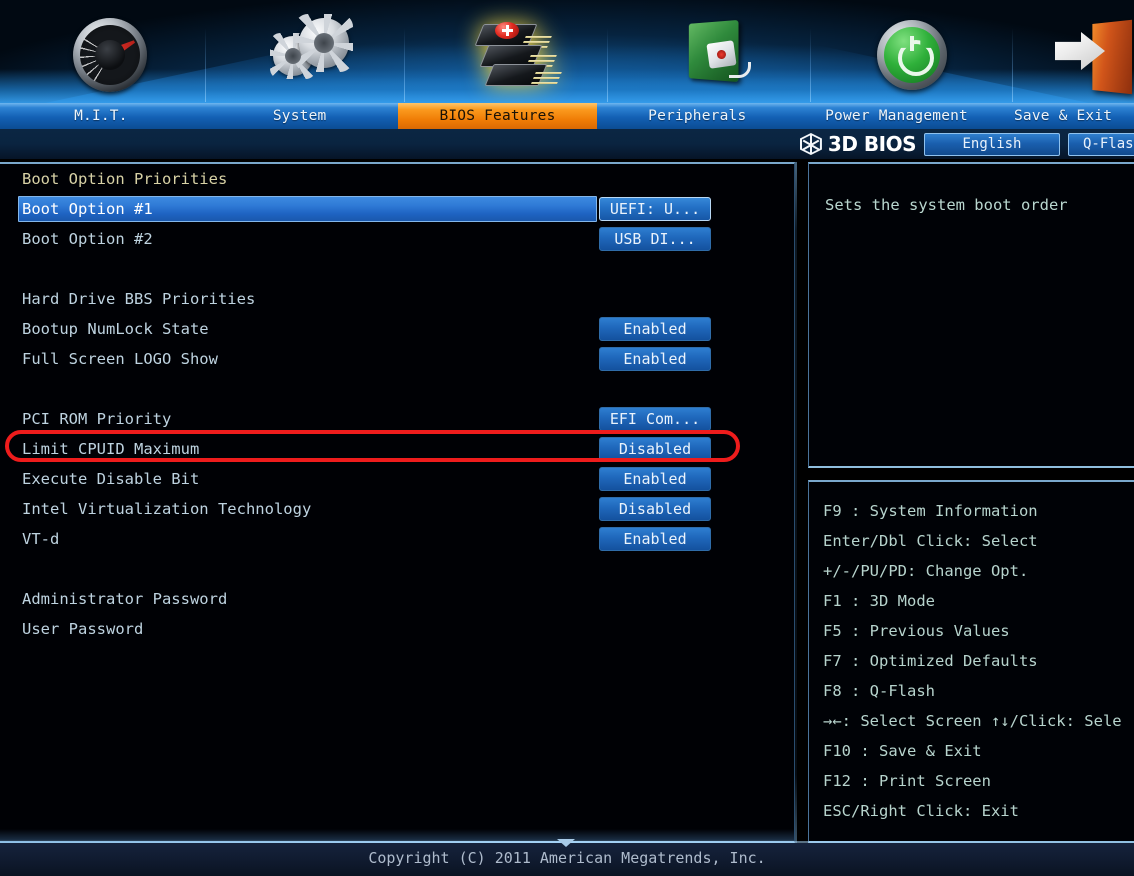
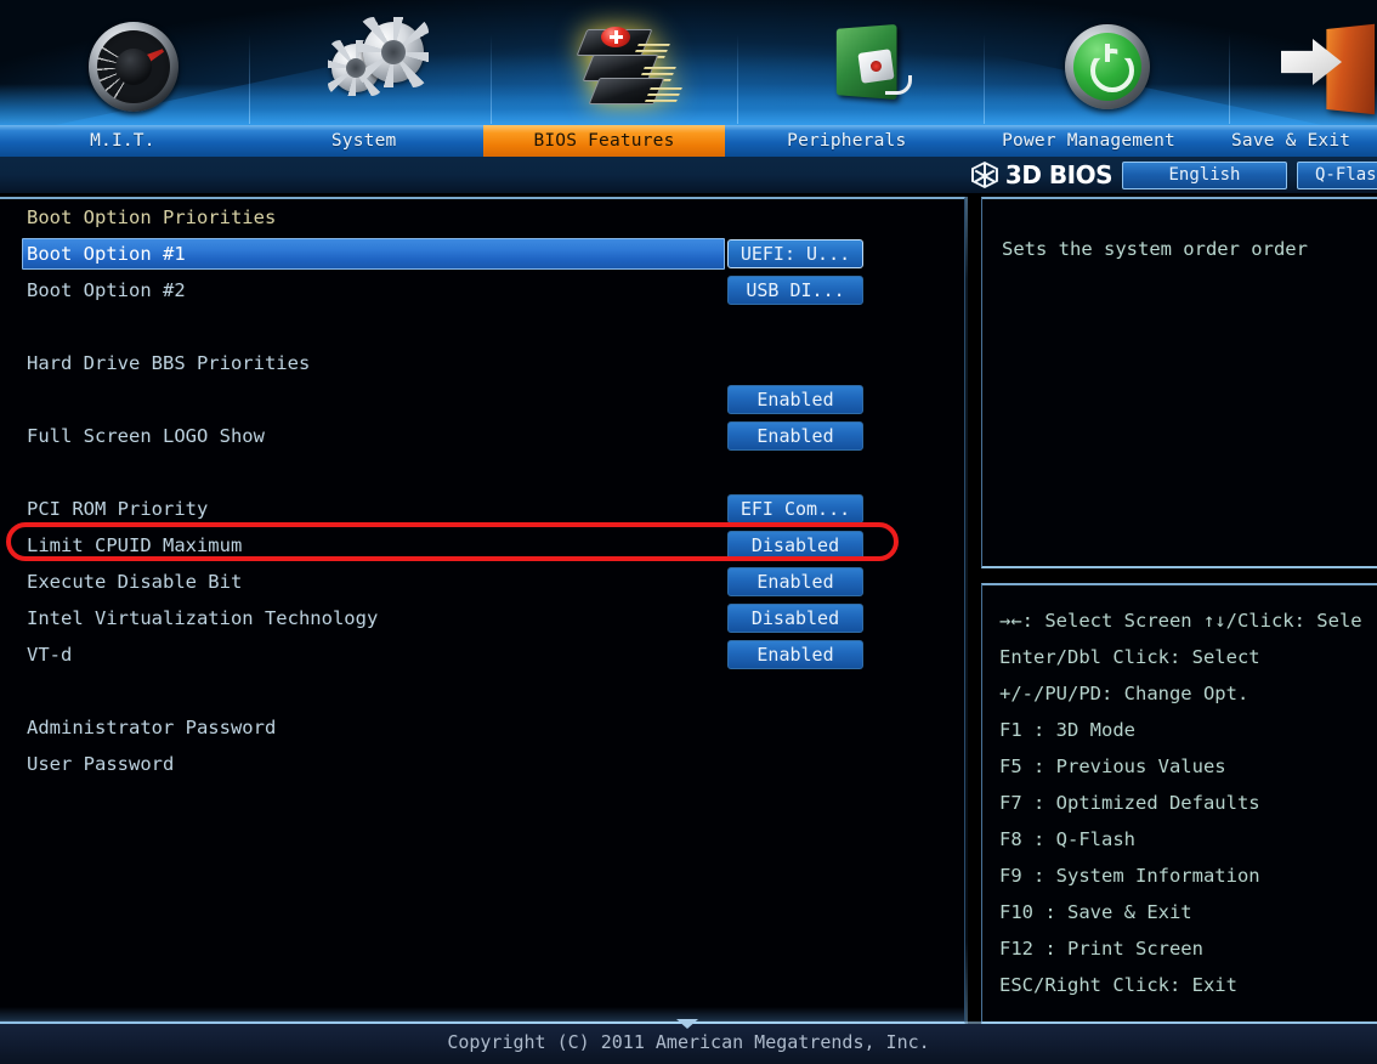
  M.I.T.
  System
  BIOS Features
  Peripherals
  Power Management
  Save & Exit
  3D BIOS
  English
  Q-Flas
  Boot Option Priorities
  Boot Option #1
  UEFI: U...
  Boot Option #2
  USB DI...
  Hard Drive BBS Priorities
- Bootup NumLock State
  Enabled
  Full Screen LOGO Show
  Enabled
  PCI ROM Priority
  EFI Com...
  Limit CPUID Maximum
  Disabled
  Execute Disable Bit
  Enabled
  Intel Virtualization Technology
  Disabled
  VT-d
  Enabled
  Administrator Password
  User Password
- Sets the system boot order
+ Sets the system order order
- F9 : System Information
+ →←: Select Screen ↑↓/Click: Sele
  Enter/Dbl Click: Select
  +/-/PU/PD: Change Opt.
  F1 : 3D Mode
  F5 : Previous Values
  F7 : Optimized Defaults
  F8 : Q-Flash
- →←: Select Screen ↑↓/Click: Sele
+ F9 : System Information
  F10 : Save & Exit
  F12 : Print Screen
  ESC/Right Click: Exit
  Copyright (C) 2011 American Megatrends, Inc.
